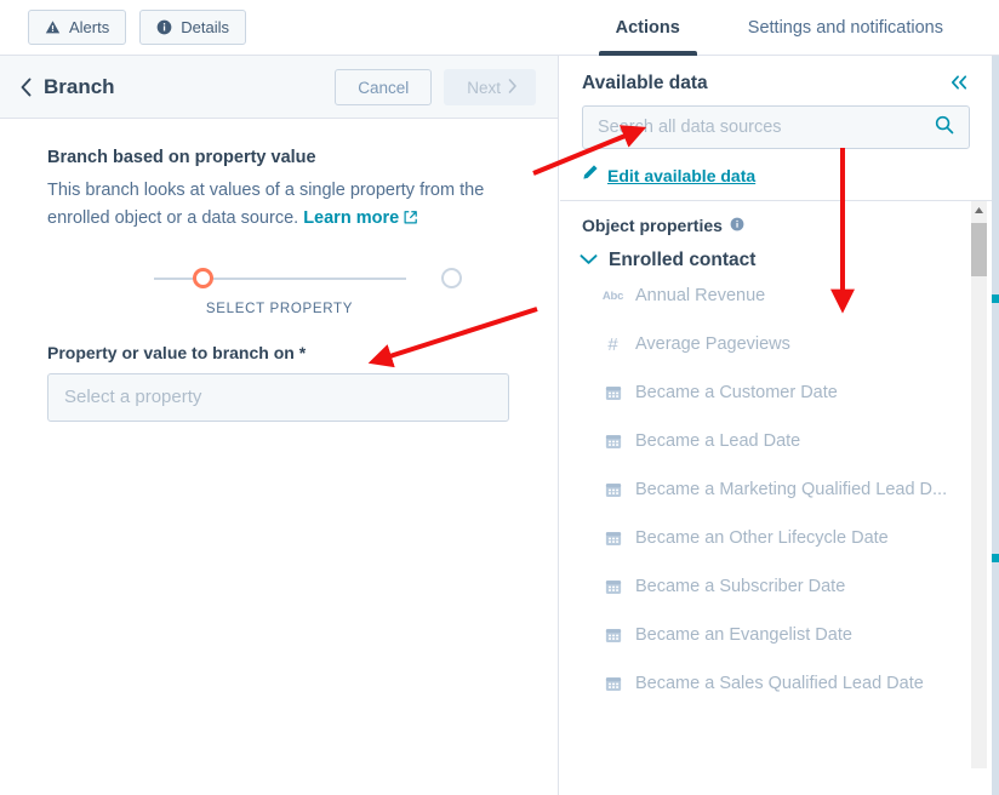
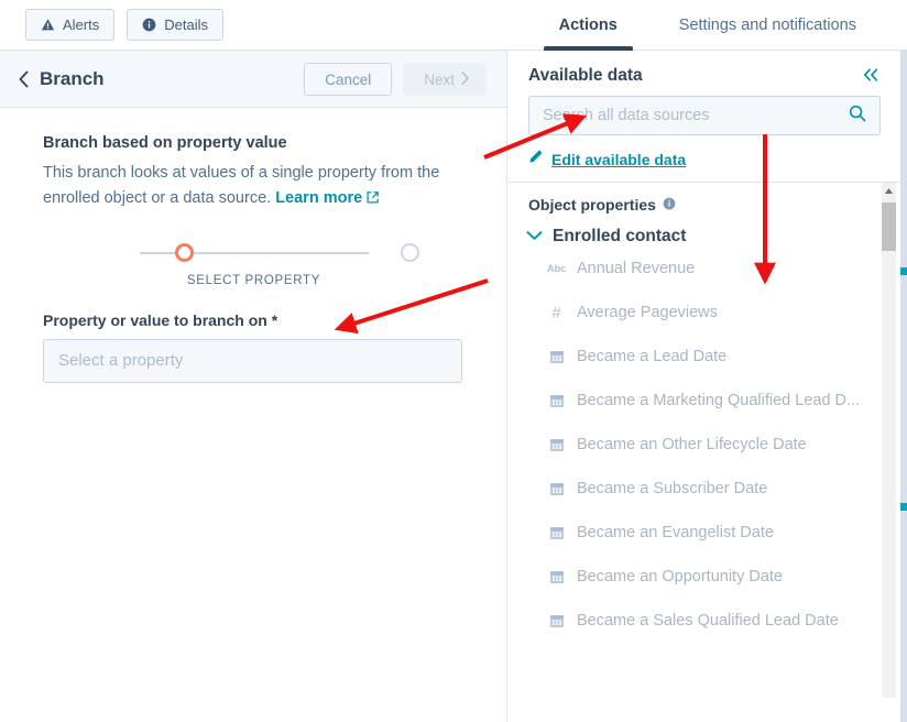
  Alerts
  Details
  Actions
  Settings and notifications
  Branch
  Cancel
  Next
  Branch based on property value
  This branch looks at values of a single property from the enrolled object or a data source. Learn more
  SELECT PROPERTY
  Property or value to branch on *
  Select a property
  Available data
  Search all data sources
  Edit available data
  Object properties
  Enrolled contact
  Abc
  Annual Revenue
  #
  Average Pageviews
- Became a Customer Date
  Became a Lead Date
  Became a Marketing Qualified Lead D...
  Became an Other Lifecycle Date
  Became a Subscriber Date
  Became an Evangelist Date
+ Became an Opportunity Date
  Became a Sales Qualified Lead Date
